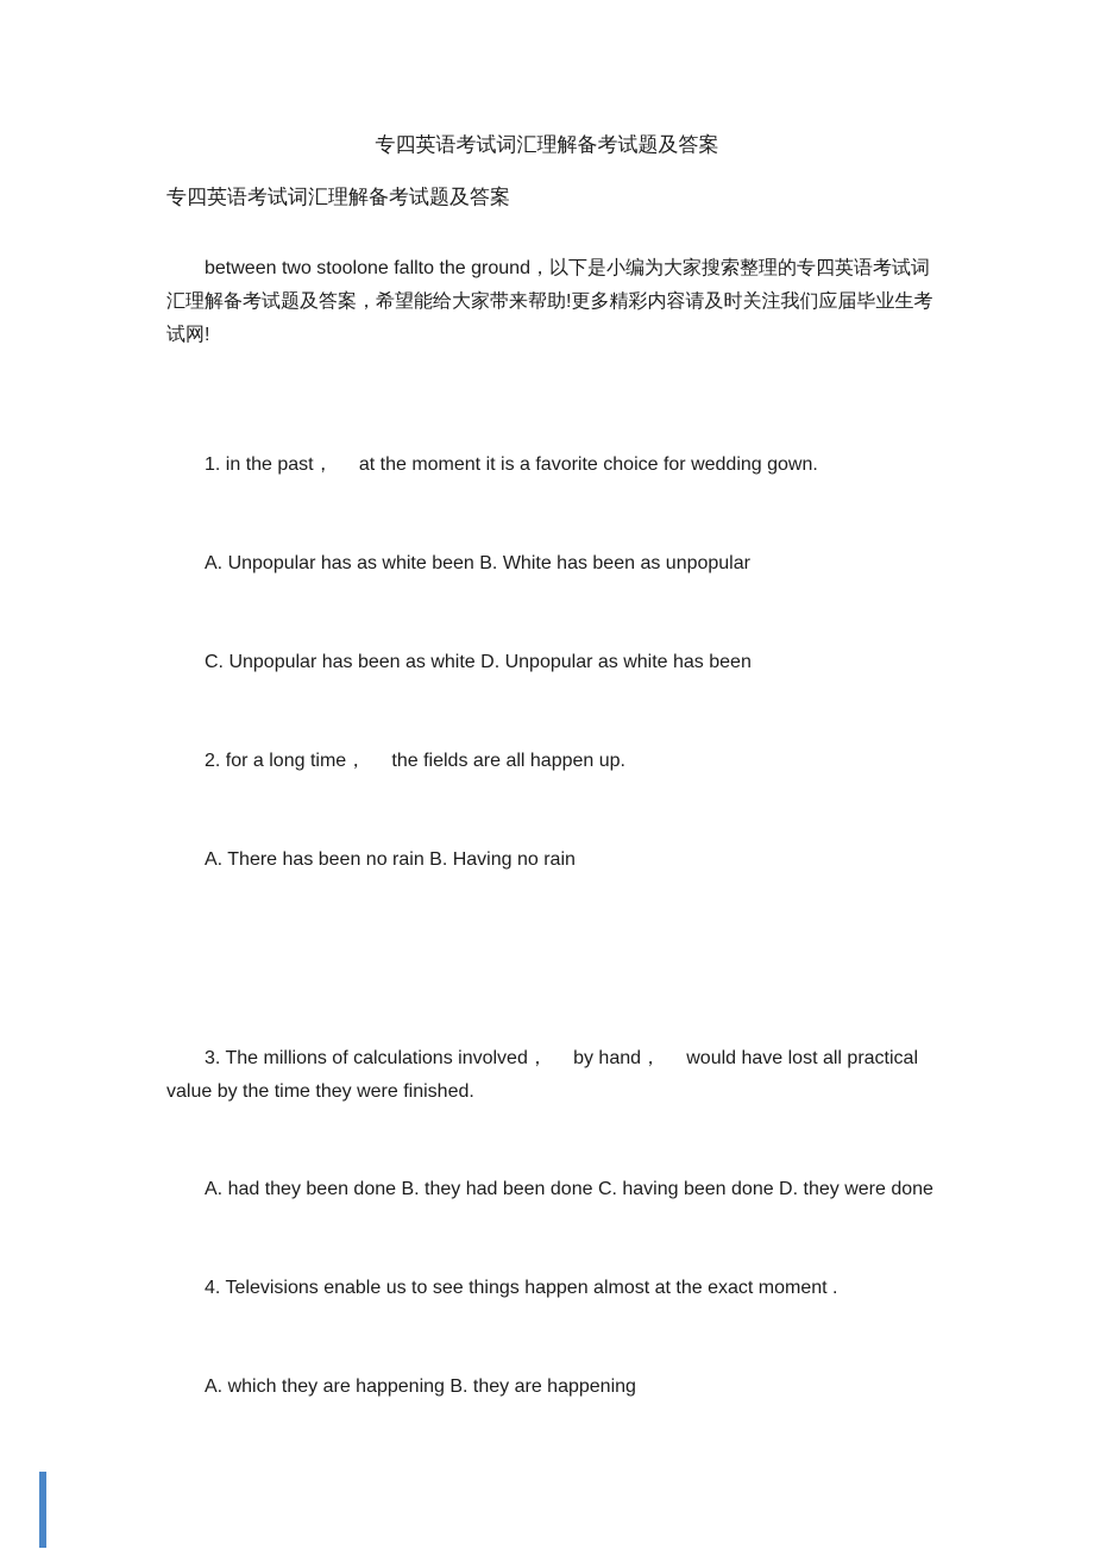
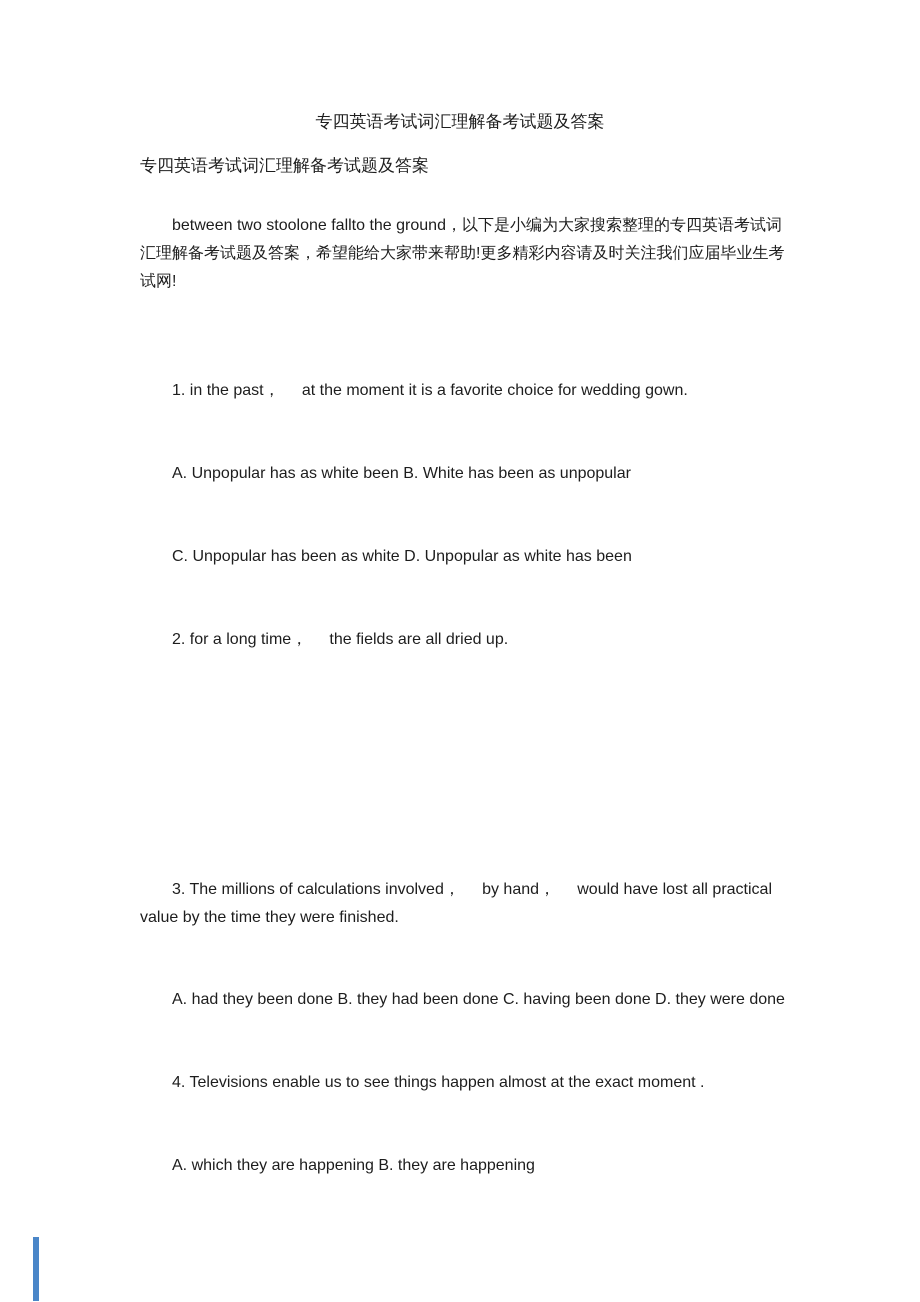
  专四英语考试词汇理解备考试题及答案
  专四英语考试词汇理解备考试题及答案
  between two stoolone fallto the ground，以下是小编为大家搜索整理的专四英语考试词汇理解备考试题及答案，希望能给大家带来帮助!更多精彩内容请及时关注我们应届毕业生考试网!
  1. in the past， at the moment it is a favorite choice for wedding gown.
  A. Unpopular has as white been B. White has been as unpopular
  C. Unpopular has been as white D. Unpopular as white has been
- 2. for a long time， the fields are all happen up.
+ 2. for a long time， the fields are all dried up.
- A. There has been no rain B. Having no rain
  3. The millions of calculations involved， by hand， would have lost all practical value by the time they were finished.
  A. had they been done B. they had been done C. having been done D. they were done
  4. Televisions enable us to see things happen almost at the exact moment .
  A. which they are happening B. they are happening
